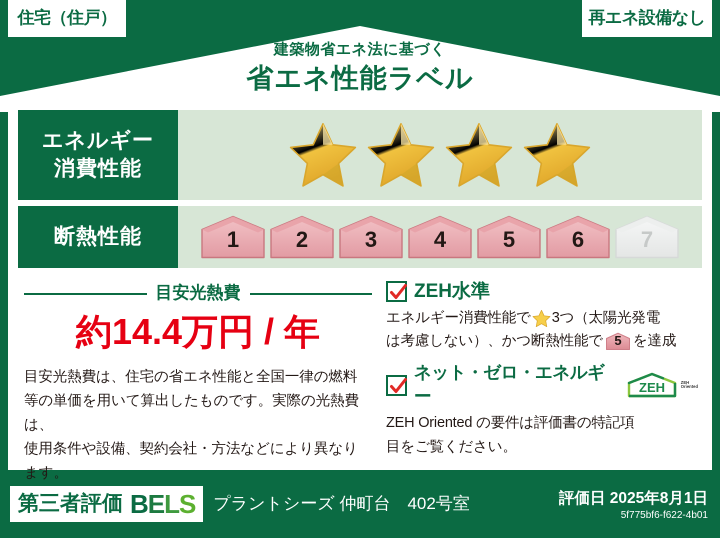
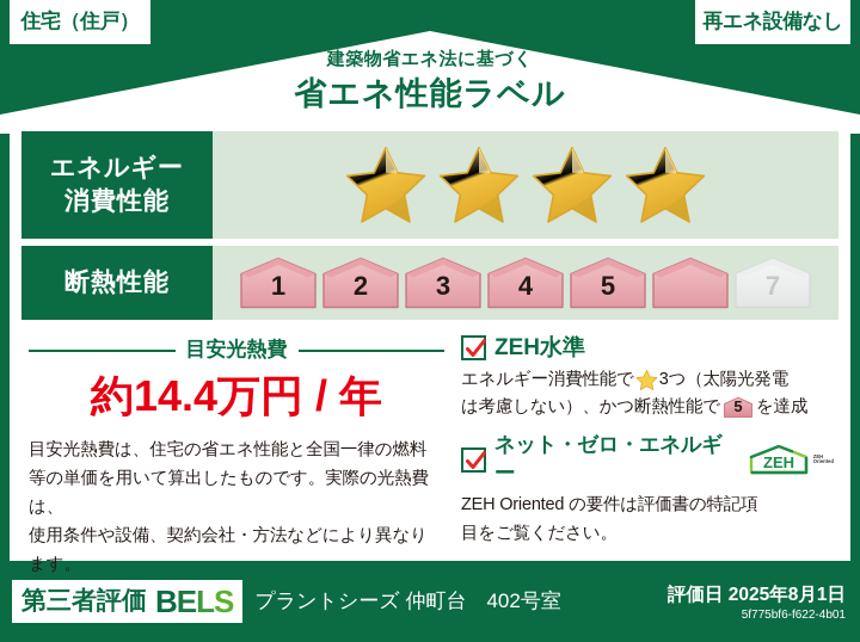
  住宅（住戸）
  再エネ設備なし
  建築物省エネ法に基づく
  省エネ性能ラベル
  エネルギー
  消費性能
  断熱性能
  1
  2
  3
  4
  5
- 6
  7
  目安光熱費
  約14.4万円 / 年
  目安光熱費は、住宅の省エネ性能と全国一律の燃料
  等の単価を用いて算出したものです。実際の光熱費は、
  使用条件や設備、契約会社・方法などにより異なります。
  ZEH水準
  エネルギー消費性能で
  3つ（太陽光発電
  は考慮しない）、かつ断熱性能で
  5
  を達成
  ネット・ゼロ・エネルギー
  ZEH
  ZEH Oriented の要件は評価書の特記項
  目をご覧ください。
  第三者評価
  BELS
  プラントシーズ 仲町台 402号室
  評価日 2025年8月1日
  5f775bf6-f622-4b01
